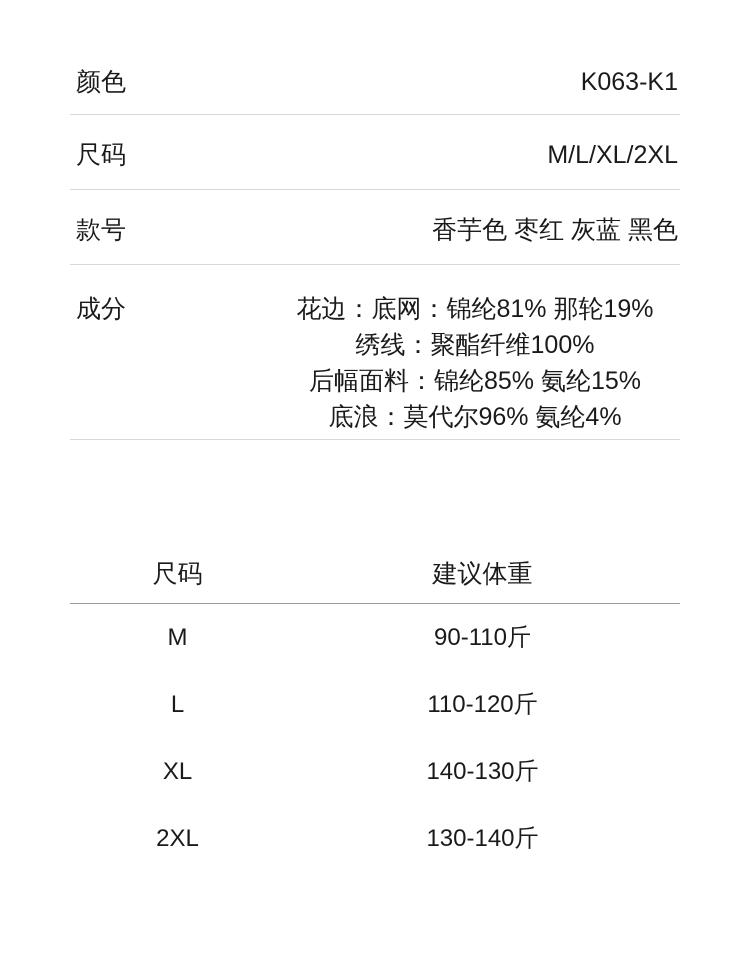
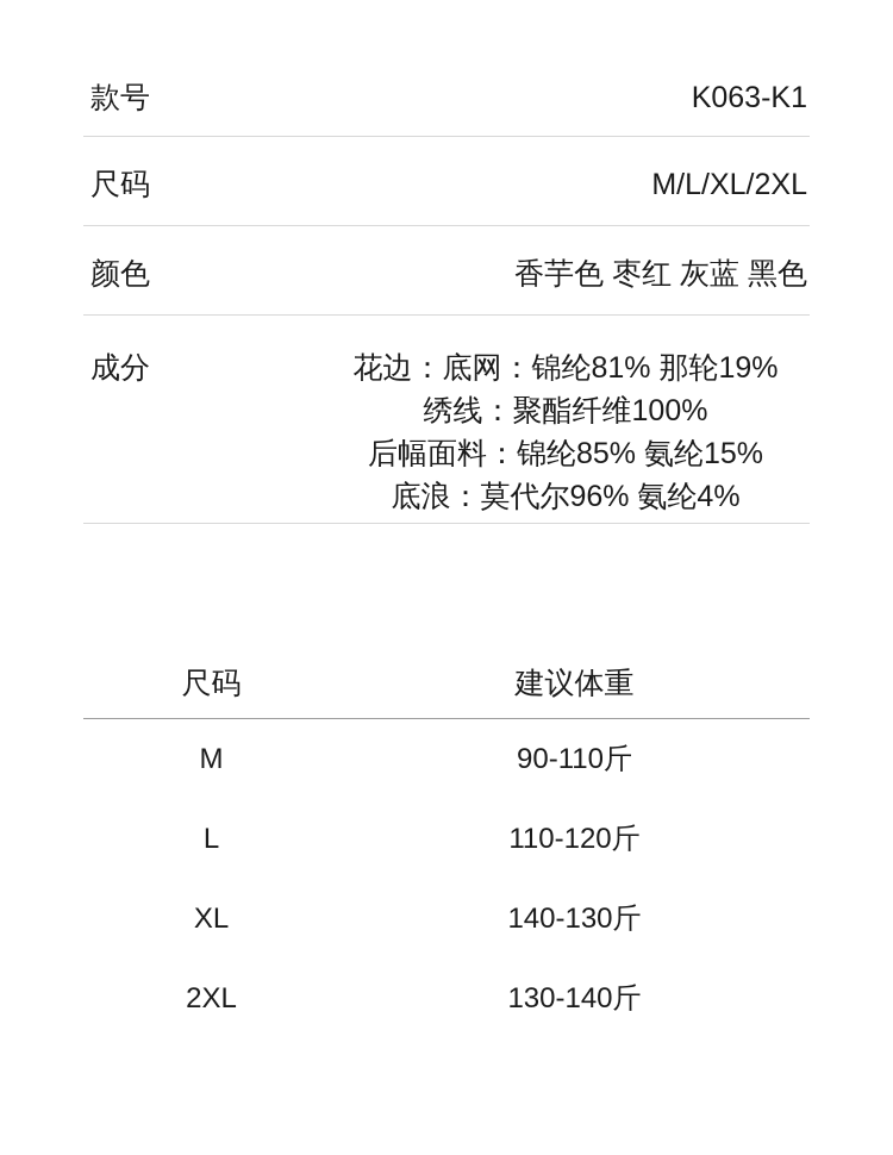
- 颜色
+ 款号
  K063-K1
  尺码
  M/L/XL/2XL
- 款号
+ 颜色
  香芋色 枣红 灰蓝 黑色
  成分
  花边：底网：锦纶81% 那轮19%
  绣线：聚酯纤维100%
  后幅面料：锦纶85% 氨纶15%
  底浪：莫代尔96% 氨纶4%
  尺码
  建议体重
  M
  90-110斤
  L
  110-120斤
  XL
  140-130斤
  2XL
  130-140斤
